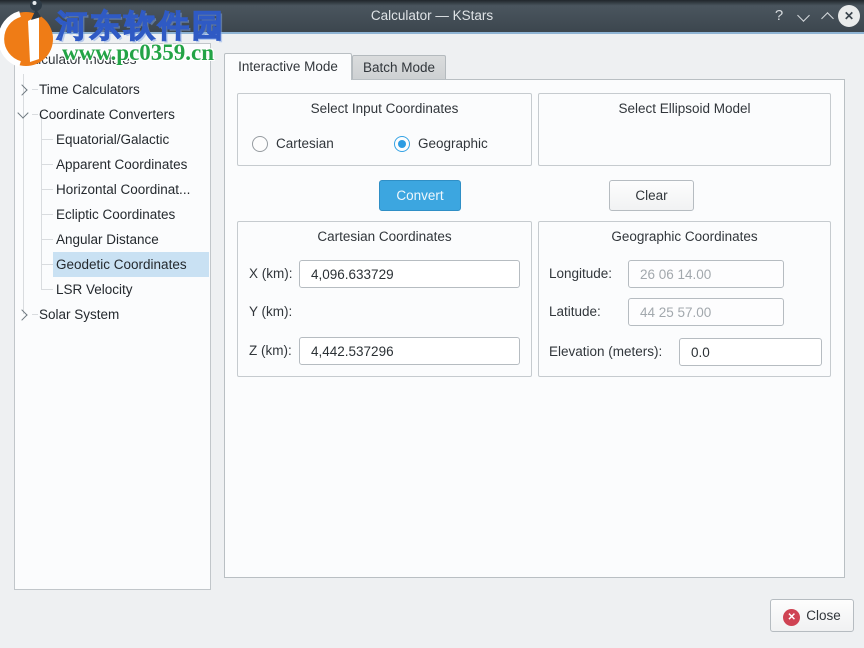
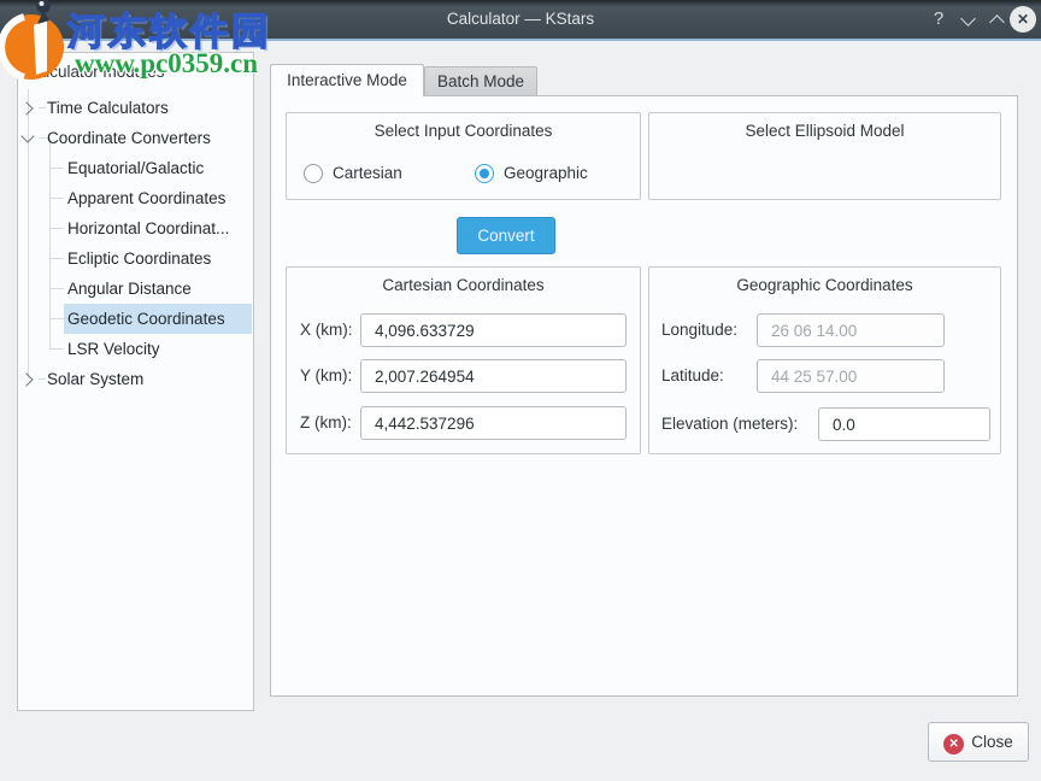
  Calculator — KStars
  ?
  ✕
  culator modules
  Time Calculators
  Coordinate Converters
  Equatorial/Galactic
  Apparent Coordinates
  Horizontal Coordinat...
  Ecliptic Coordinates
  Angular Distance
  Geodetic Coordinates
  LSR Velocity
  Solar System
  Interactive Mode
  Batch Mode
  Select Input Coordinates
  Cartesian
  Geographic
  Select Ellipsoid Model
  Convert
- Clear
  Cartesian Coordinates
  X (km):
  4,096.633729
  Y (km):
+ 2,007.264954
  Z (km):
  4,442.537296
  Geographic Coordinates
  Longitude:
  26 06 14.00
  Latitude:
  44 25 57.00
  Elevation (meters):
  0.0
  ✕ Close
  河东软件园
  www.pc0359.cn
